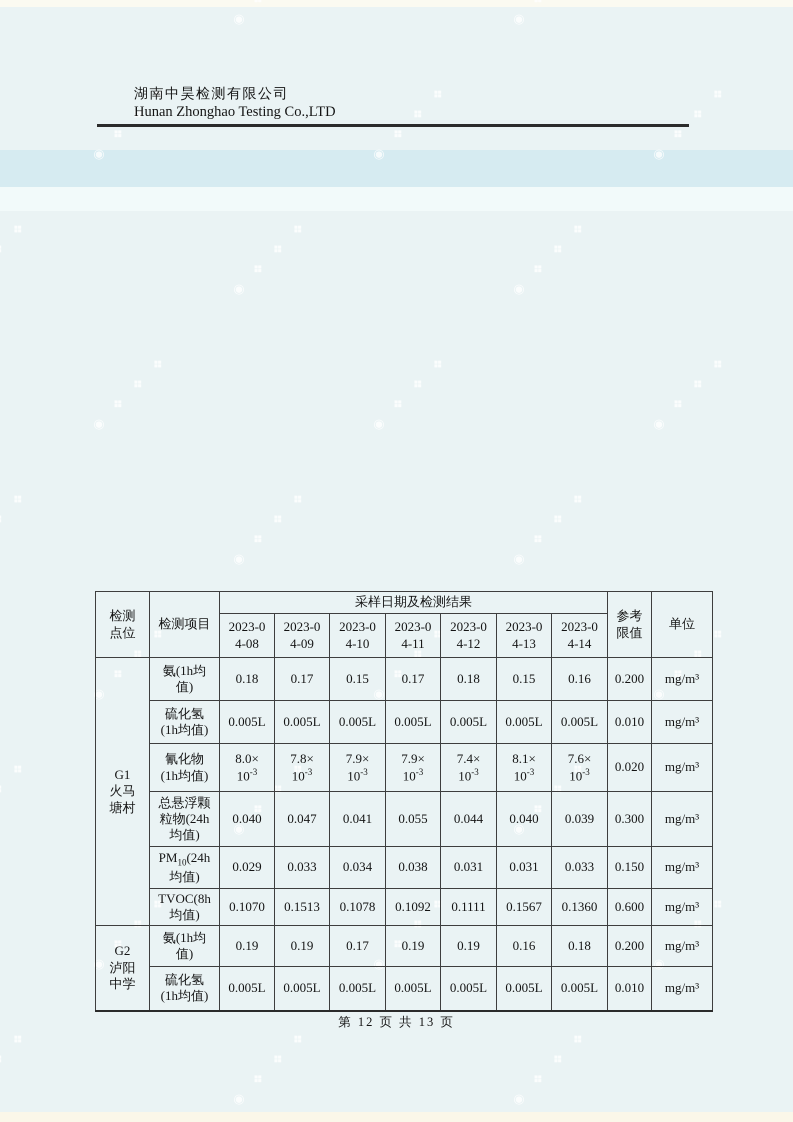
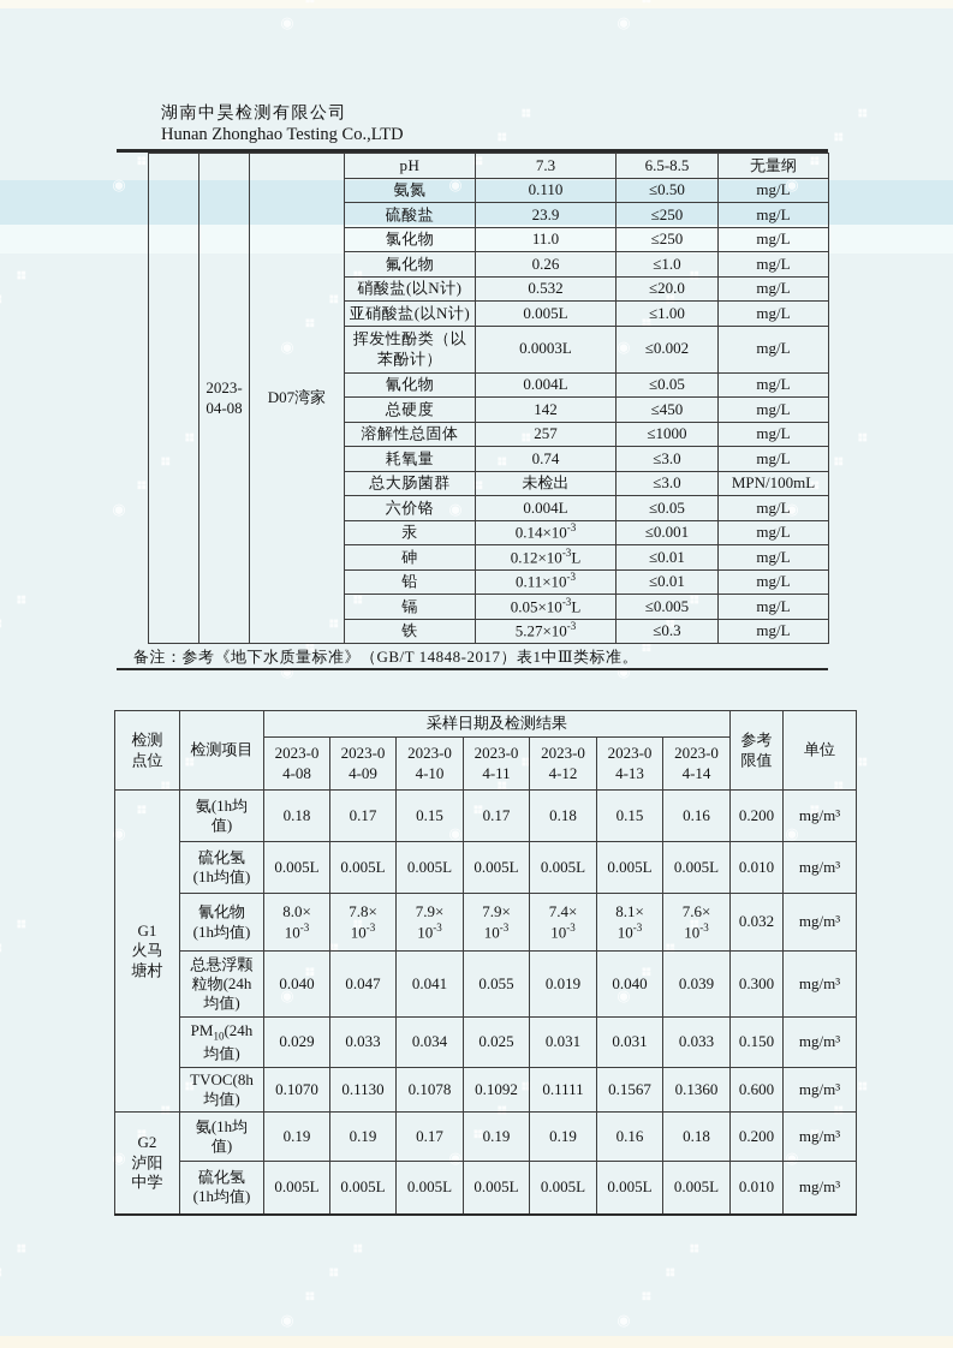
  湖南中昊检测有限公司
  Hunan Zhonghao Testing Co.,LTD
+ 	2023-04-08	D07湾家	pH	7.3	6.5-8.5	无量纲
+ 氨氮	0.110	≤0.50	mg/L
+ 硫酸盐	23.9	≤250	mg/L
+ 氯化物	11.0	≤250	mg/L
+ 氟化物	0.26	≤1.0	mg/L
+ 硝酸盐(以N计)	0.532	≤20.0	mg/L
+ 亚硝酸盐(以N计)	0.005L	≤1.00	mg/L
+ 挥发性酚类（以苯酚计）	0.0003L	≤0.002	mg/L
+ 氰化物	0.004L	≤0.05	mg/L
+ 总硬度	142	≤450	mg/L
+ 溶解性总固体	257	≤1000	mg/L
+ 耗氧量	0.74	≤3.0	mg/L
+ 总大肠菌群	未检出	≤3.0	MPN/100mL
+ 六价铬	0.004L	≤0.05	mg/L
+ 汞	0.14×10-3	≤0.001	mg/L
+ 砷	0.12×10-3L	≤0.01	mg/L
+ 铅	0.11×10-3	≤0.01	mg/L
+ 镉	0.05×10-3L	≤0.005	mg/L
+ 铁	5.27×10-3	≤0.3	mg/L
+ 备注：参考《地下水质量标准》（GB/T 14848-2017）表1中Ⅲ类标准。
  检测点位	检测项目	采样日期及检测结果	参考限值	单位
  2023-04-08	2023-04-09	2023-04-10	2023-04-11	2023-04-12	2023-04-13	2023-04-14
  G1火马塘村	氨(1h均值)	0.18	0.17	0.15	0.17	0.18	0.15	0.16	0.200	mg/m³
  硫化氢(1h均值)	0.005L	0.005L	0.005L	0.005L	0.005L	0.005L	0.005L	0.010	mg/m³
- 氰化物(1h均值)	8.0×10-3	7.8×10-3	7.9×10-3	7.9×10-3	7.4×10-3	8.1×10-3	7.6×10-3	0.020	mg/m³
+ 氰化物(1h均值)	8.0×10-3	7.8×10-3	7.9×10-3	7.9×10-3	7.4×10-3	8.1×10-3	7.6×10-3	0.032	mg/m³
- 总悬浮颗粒物(24h均值)	0.040	0.047	0.041	0.055	0.044	0.040	0.039	0.300	mg/m³
+ 总悬浮颗粒物(24h均值)	0.040	0.047	0.041	0.055	0.019	0.040	0.039	0.300	mg/m³
- PM10(24h均值)	0.029	0.033	0.034	0.038	0.031	0.031	0.033	0.150	mg/m³
+ PM10(24h均值)	0.029	0.033	0.034	0.025	0.031	0.031	0.033	0.150	mg/m³
- TVOC(8h均值)	0.1070	0.1513	0.1078	0.1092	0.1111	0.1567	0.1360	0.600	mg/m³
+ TVOC(8h均值)	0.1070	0.1130	0.1078	0.1092	0.1111	0.1567	0.1360	0.600	mg/m³
  G2泸阳中学	氨(1h均值)	0.19	0.19	0.17	0.19	0.19	0.16	0.18	0.200	mg/m³
  硫化氢(1h均值)	0.005L	0.005L	0.005L	0.005L	0.005L	0.005L	0.005L	0.010	mg/m³
- 第 12 页 共 13 页
